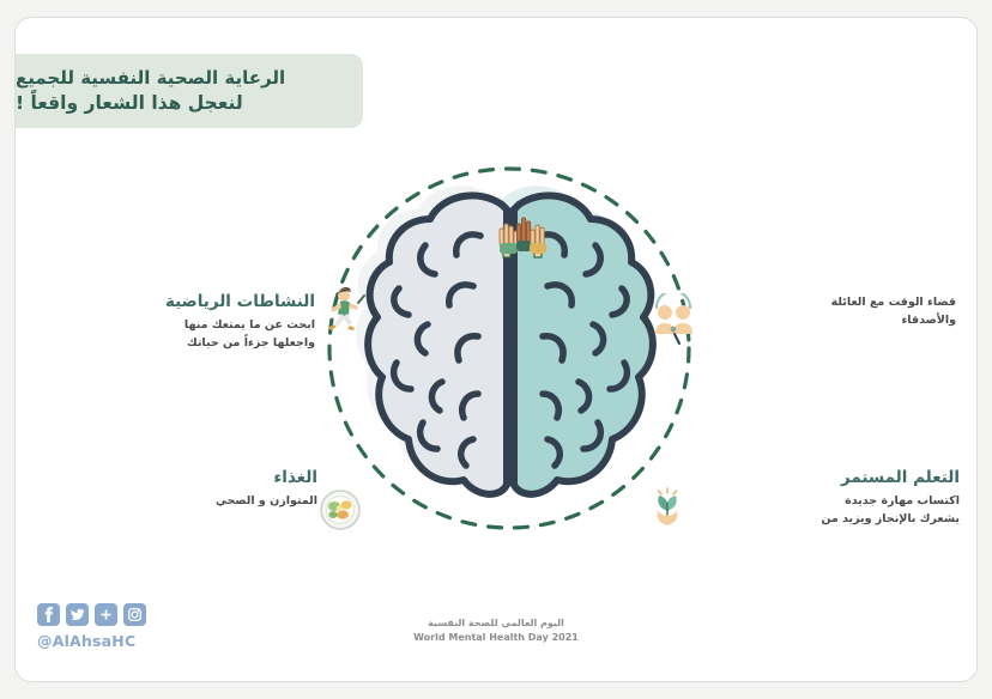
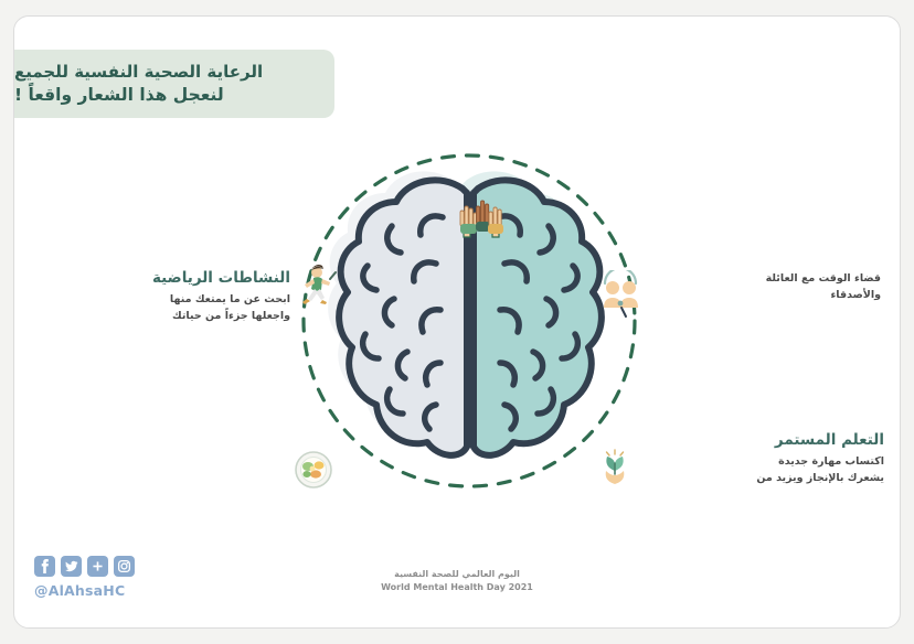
  الرعاية الصحية النفسية للجميع
  لنعجل هذا الشعار واقعاً !
  النشاطات الرياضية
  ابحث عن ما يمتعك منها
  واجعلها جزءاً من حياتك
  قضاء الوقت مع العائلة
  والأصدقاء
- الغذاء
- المتوازن و الصحي
  التعلم المستمر
  اكتساب مهارة جديدة
  يشعرك بالإنجاز ويزيد من
  @AlAhsaHC
  اليوم العالمي للصحة النفسية
  World Mental Health Day 2021
